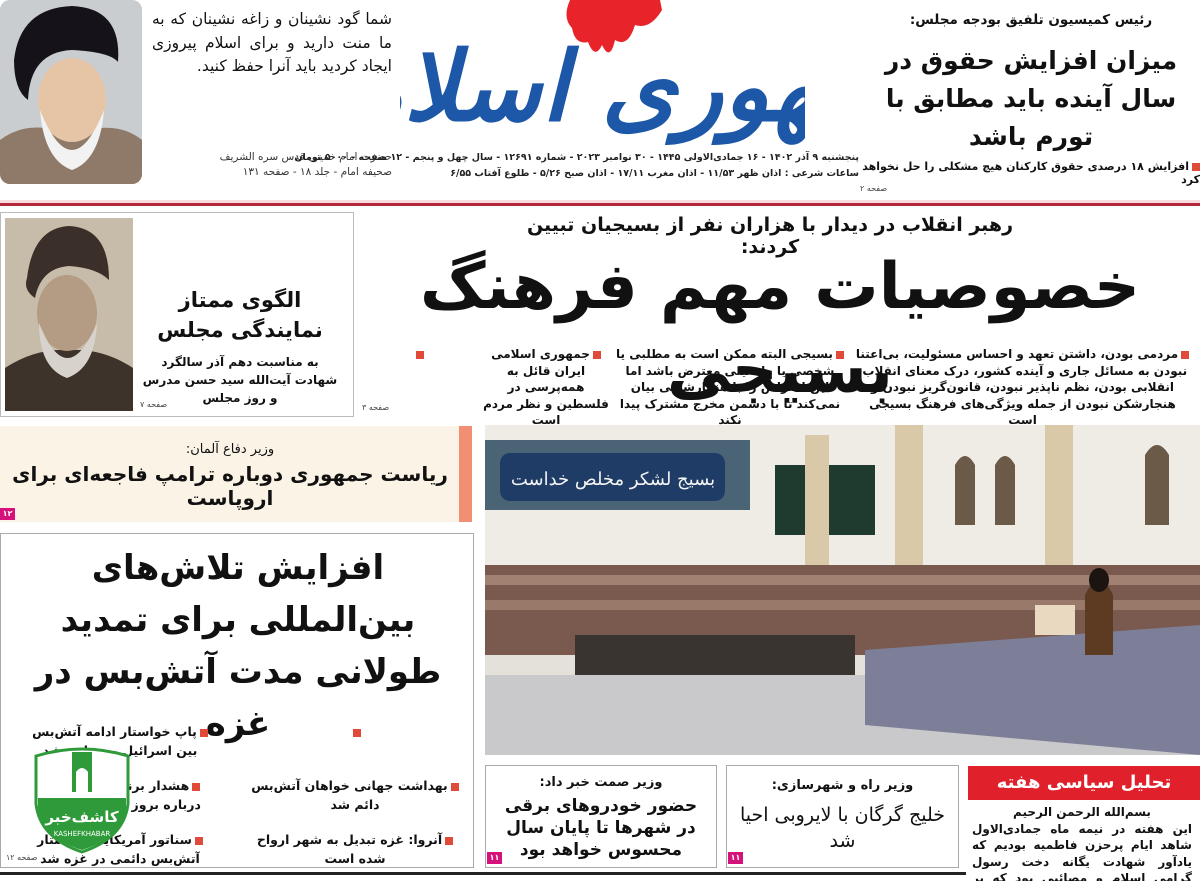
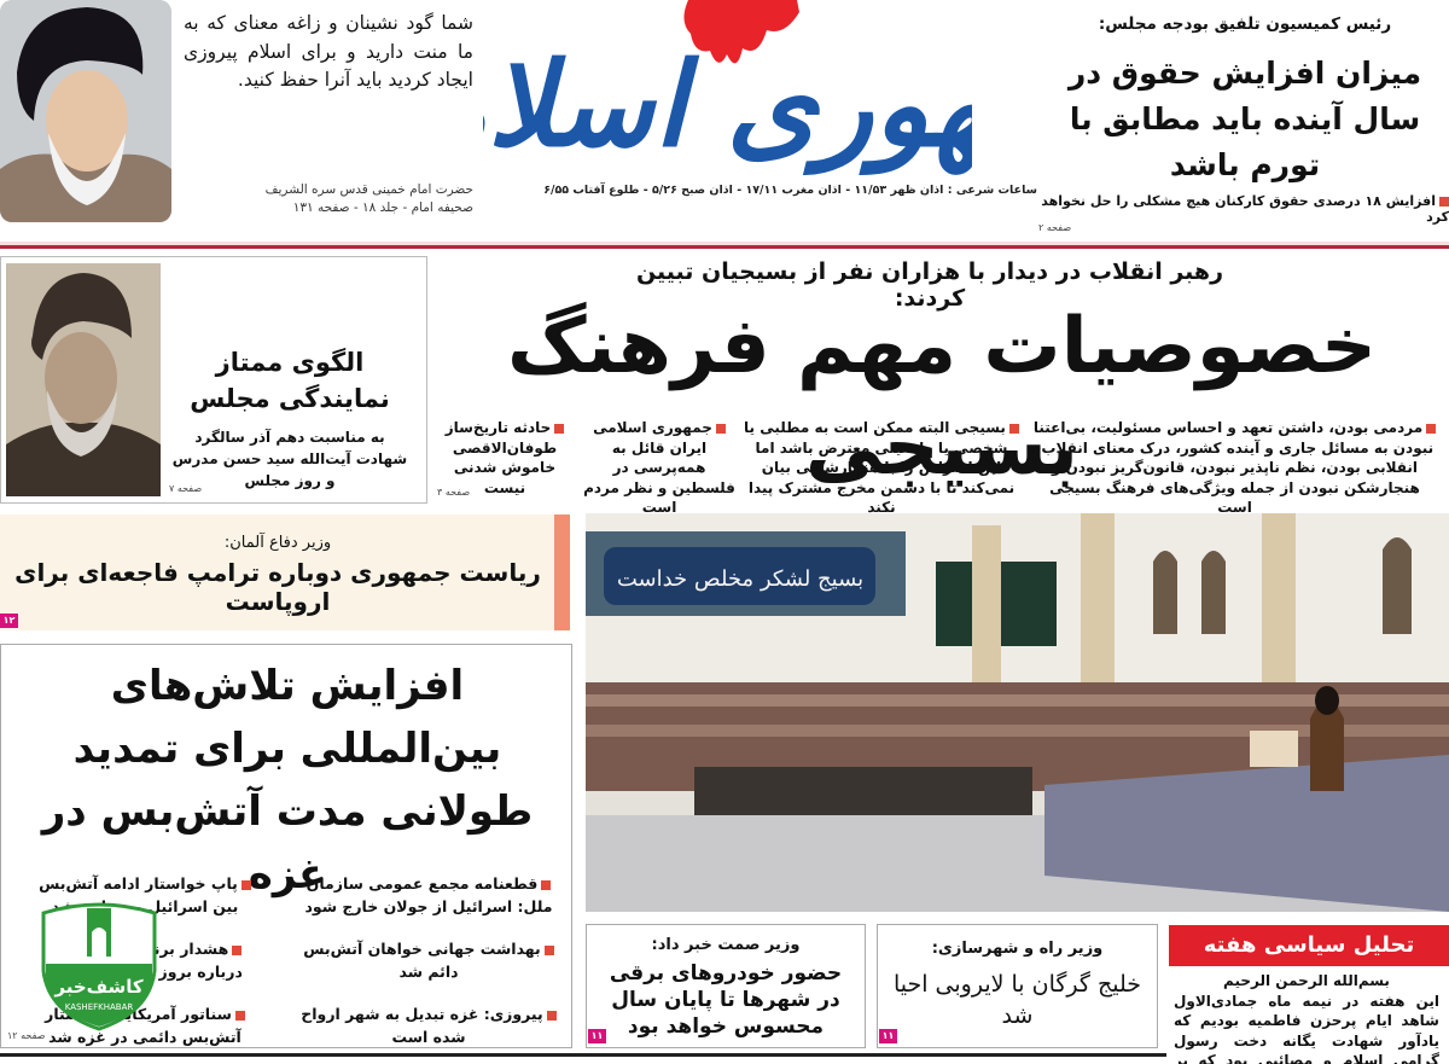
- شما گود نشینان و زاغه نشینان که به ما منت دارید و برای اسلام پیروزی ایجاد کردید باید آنرا حفظ کنید.
+ شما گود نشینان و زاغه معنای که به ما منت دارید و برای اسلام پیروزی ایجاد کردید باید آنرا حفظ کنید.
  حضرت امام خمینی قدس سره الشریف
  صحیفه امام - جلد ۱۸ - صفحه ۱۳۱
- پنجشنبه ۹ آذر ۱۴۰۲ - ۱۶ جمادی‌الاولی ۱۴۴۵ - ۳۰ نوامبر ۲۰۲۳ - شماره ۱۲۶۹۱ - سال چهل و پنجم - ۱۲ صفحه - ۵۰۰۰ تومان
  ساعات شرعی : اذان ظهر ۱۱/۵۳ - اذان مغرب ۱۷/۱۱ - اذان صبح ۵/۲۶ - طلوع آفتاب ۶/۵۵
  رئیس کمیسیون تلفیق بودجه مجلس:
  میزان افزایش حقوق در سال آینده باید مطابق با تورم باشد
  افزایش ۱۸ درصدی حقوق کارکنان هیچ مشکلی را حل نخواهد کرد
  صفحه ۲
  الگوی ممتاز نمایندگی مجلس
  به مناسبت دهم آذر سالگرد شهادت آیت‌الله سید حسن مدرس و روز مجلس
  صفحه ۷
  رهبر انقلاب در دیدار با هزاران نفر از بسیجیان تبیین کردند:
  خصوصیات مهم فرهنگ بسیجی
  مردمی بودن، داشتن تعهد و احساس مسئولیت، بی‌اعتنا نبودن به مسائل جاری و آینده کشور، درک معنای انقلاب، انقلابی بودن، نظم ناپذیر نبودن، قانون‌گریز نبودن و هنجارشکن نبودن از جمله ویژگی‌های فرهنگ بسیجی است
  بسیجی البته ممکن است به مطلبی یا شخصی یا واقعیتی معترض باشد اما این اعتراض را با هنجارشکنی بیان نمی‌کند تا با دشمن مخرج مشترک پیدا نکند
  جمهوری اسلامی ایران قائل به همهپرسی در فلسطین و نظر مردم است
+ حادثه تاریخ‌ساز طوفان‌الاقصی خاموش شدنی نیست
  صفحه ۳
  وزیر دفاع آلمان:
  ریاست جمهوری دوباره ترامپ فاجعه‌ای برای اروپاست
  ۱۲
  افزایش تلاش‌های بین‌المللی برای تمدید طولانی مدت آتش‌بس در غزه
+ قطعنامه مجمع عمومی سازمان ملل: اسرائیل از جولان خارج شود
  پاپ خواستار ادامه آتش‌بس بین اسرائیل ود
  بهداشت جهانی خواهان آتش‌بس دائم شد
- آنروا: غزه تبدیل به شهر ارواح شده است
+ پیروزی: غزه تبدیل به شهر ارواح شده است
  سناتور آمریکاتار آتش‌بس دائمی در غزه شد
  صفحه ۱۲
  کاشف‌خبر
  KASHEFKHABAR
  بسیج لشکر مخلص خداست
  وزیر صمت خبر داد:
  حضور خودروهای برقی در شهرها تا پایان سال محسوس خواهد بود
  ۱۱
  وزیر راه و شهرسازی:
  خلیج گرگان با لایروبی احیا شد
  ۱۱
  تحلیل سیاسی هفته
  بسم‌الله الرحمن الرحیم
  این هفته در نیمه ماه جمادی‌الاول شاهد ایام پرحزن فاطمیه بودیم که یادآور شهادت یگانه دخت رسول گرامی اسلام و مصائبی بود که بر
